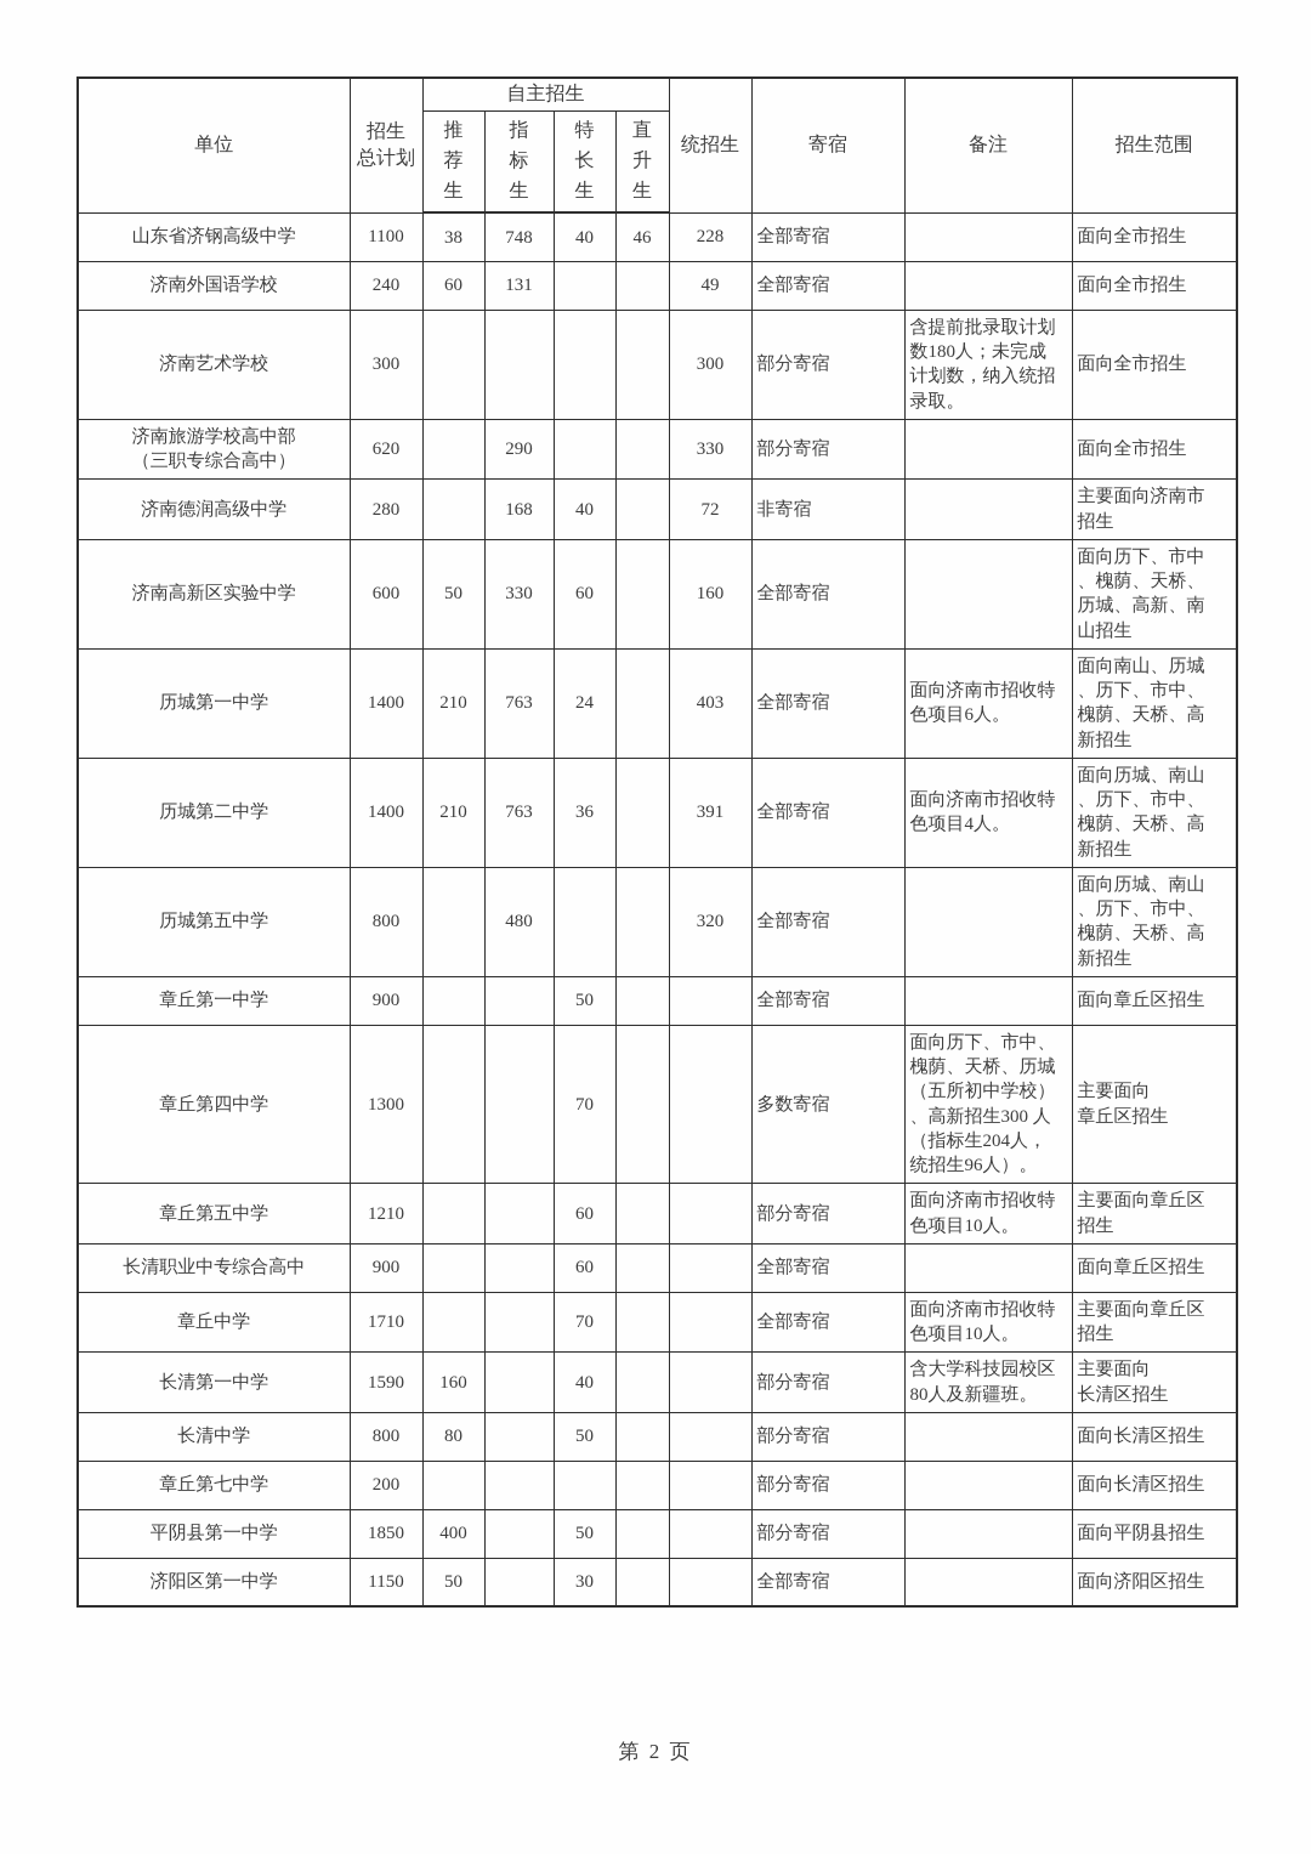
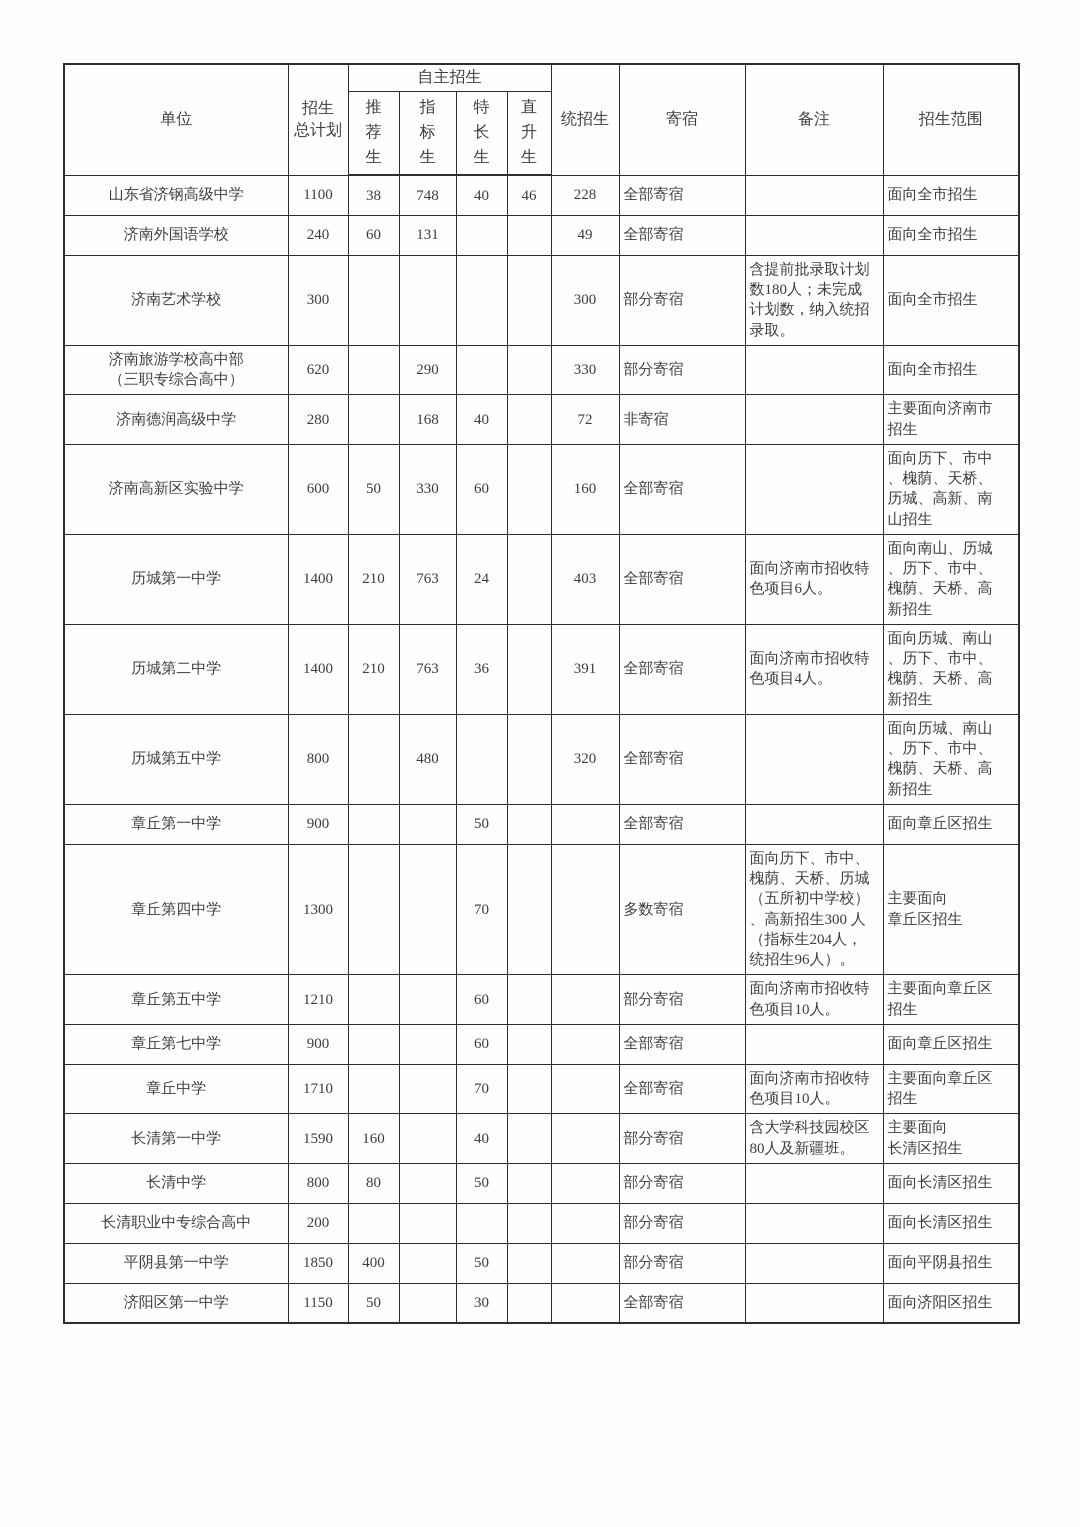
  单位	招生 总计划	自主招生	统招生	寄宿	备注	招生范围
  推荐生	指标生	特长生	直升生
  山东省济钢高级中学	1100	38	748	40	46	228	全部寄宿		面向全市招生
  济南外国语学校	240	60	131			49	全部寄宿		面向全市招生
  济南艺术学校	300					300	部分寄宿	含提前批录取计划 数180人；未完成 计划数，纳入统招 录取。	面向全市招生
  济南旅游学校高中部 （三职专综合高中）	620		290			330	部分寄宿		面向全市招生
  济南德润高级中学	280		168	40		72	非寄宿		主要面向济南市 招生
  济南高新区实验中学	600	50	330	60		160	全部寄宿		面向历下、市中 、槐荫、天桥、 历城、高新、南 山招生
  历城第一中学	1400	210	763	24		403	全部寄宿	面向济南市招收特 色项目6人。	面向南山、历城 、历下、市中、 槐荫、天桥、高 新招生
  历城第二中学	1400	210	763	36		391	全部寄宿	面向济南市招收特 色项目4人。	面向历城、南山 、历下、市中、 槐荫、天桥、高 新招生
  历城第五中学	800		480			320	全部寄宿		面向历城、南山 、历下、市中、 槐荫、天桥、高 新招生
  章丘第一中学	900			50			全部寄宿		面向章丘区招生
  章丘第四中学	1300			70			多数寄宿	面向历下、市中、 槐荫、天桥、历城 （五所初中学校） 、高新招生300 人 （指标生204人， 统招生96人）。	主要面向 章丘区招生
  章丘第五中学	1210			60			部分寄宿	面向济南市招收特 色项目10人。	主要面向章丘区 招生
- 长清职业中专综合高中	900			60			全部寄宿		面向章丘区招生
+ 章丘第七中学	900			60			全部寄宿		面向章丘区招生
  章丘中学	1710			70			全部寄宿	面向济南市招收特 色项目10人。	主要面向章丘区 招生
  长清第一中学	1590	160		40			部分寄宿	含大学科技园校区 80人及新疆班。	主要面向 长清区招生
  长清中学	800	80		50			部分寄宿		面向长清区招生
- 章丘第七中学	200						部分寄宿		面向长清区招生
+ 长清职业中专综合高中	200						部分寄宿		面向长清区招生
  平阴县第一中学	1850	400		50			部分寄宿		面向平阴县招生
  济阳区第一中学	1150	50		30			全部寄宿		面向济阳区招生
- 第 2 页
